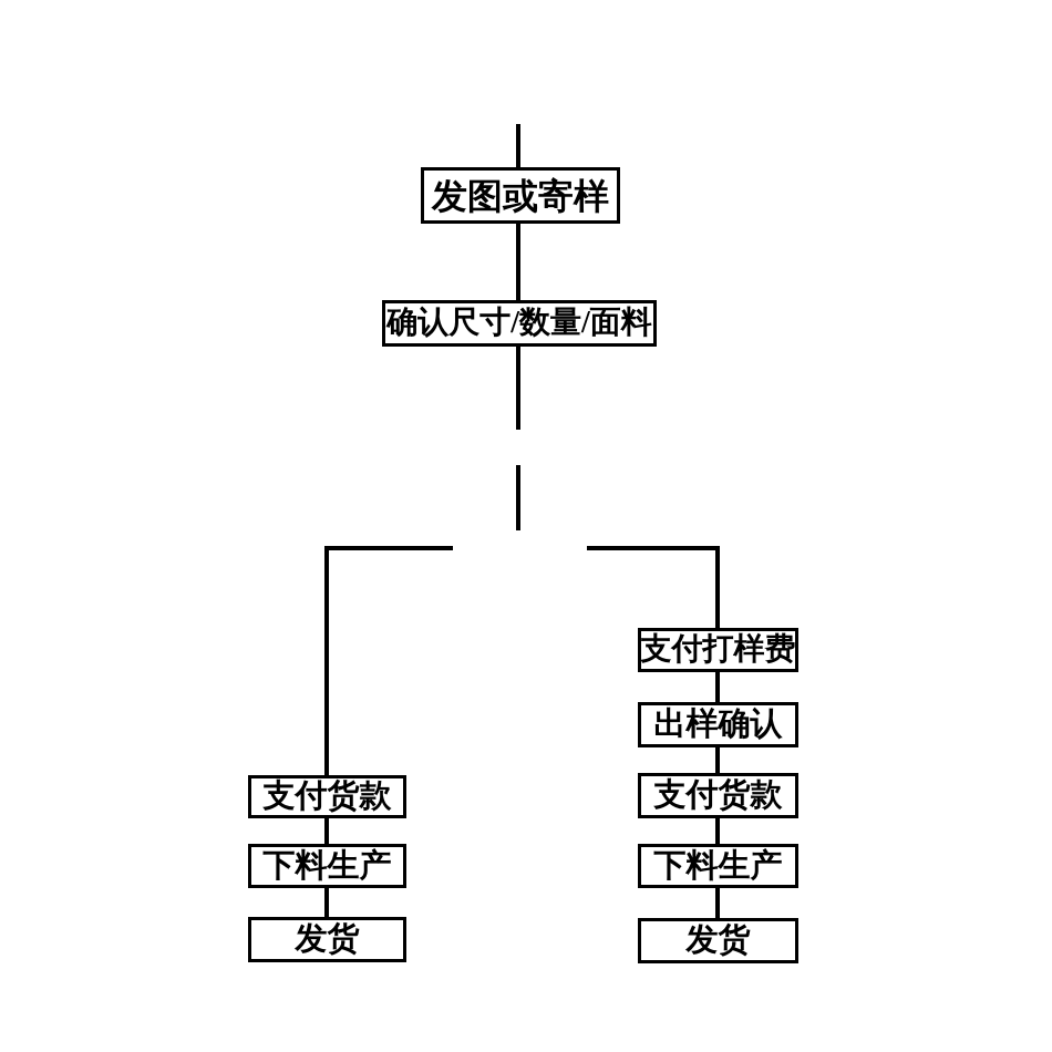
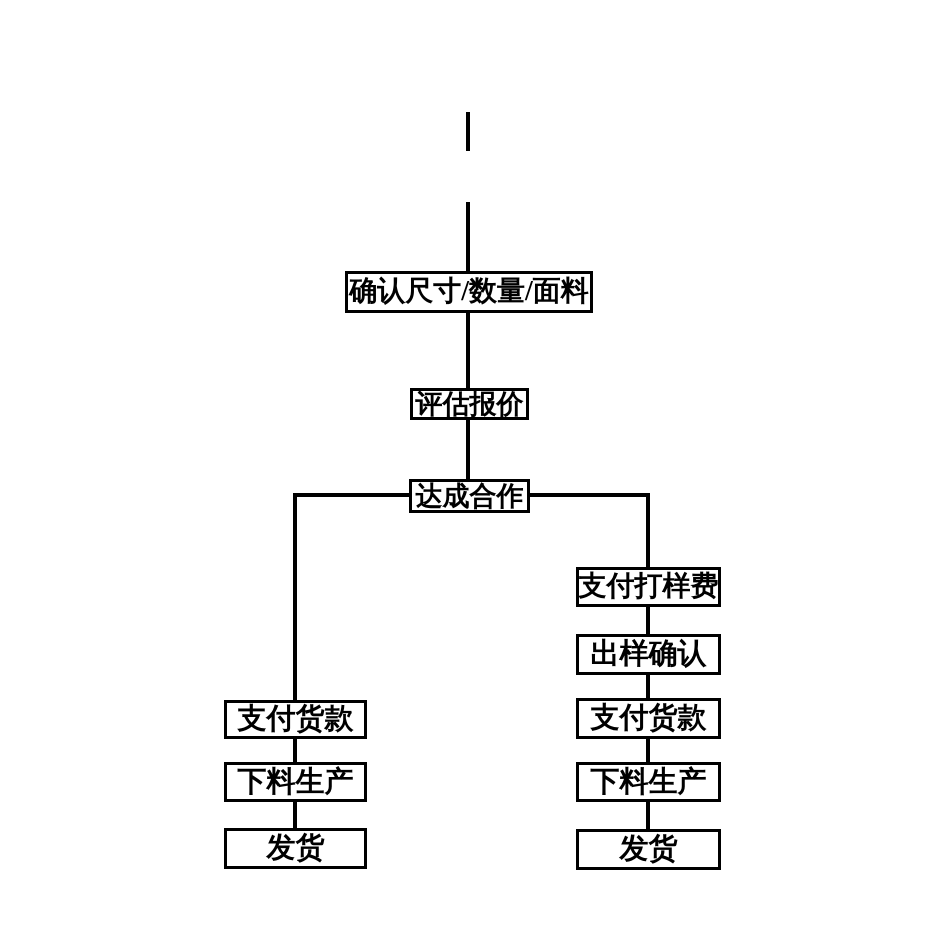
- 发图或寄样
  确认尺寸/数量/面料
+ 评估报价
+ 达成合作
  支付货款
  下料生产
  发货
  支付打样费
  出样确认
  支付货款
  下料生产
  发货
